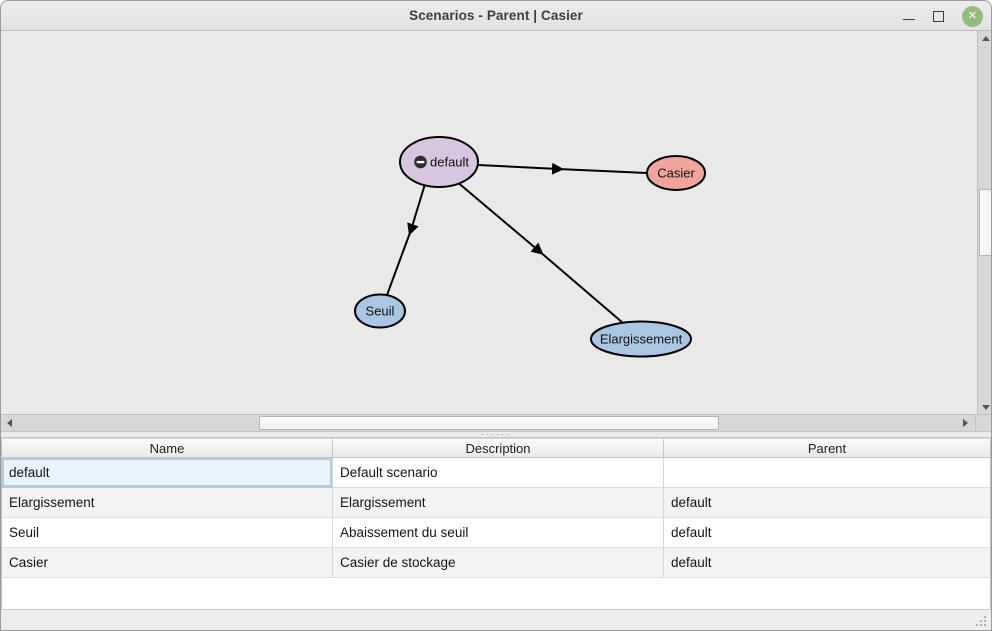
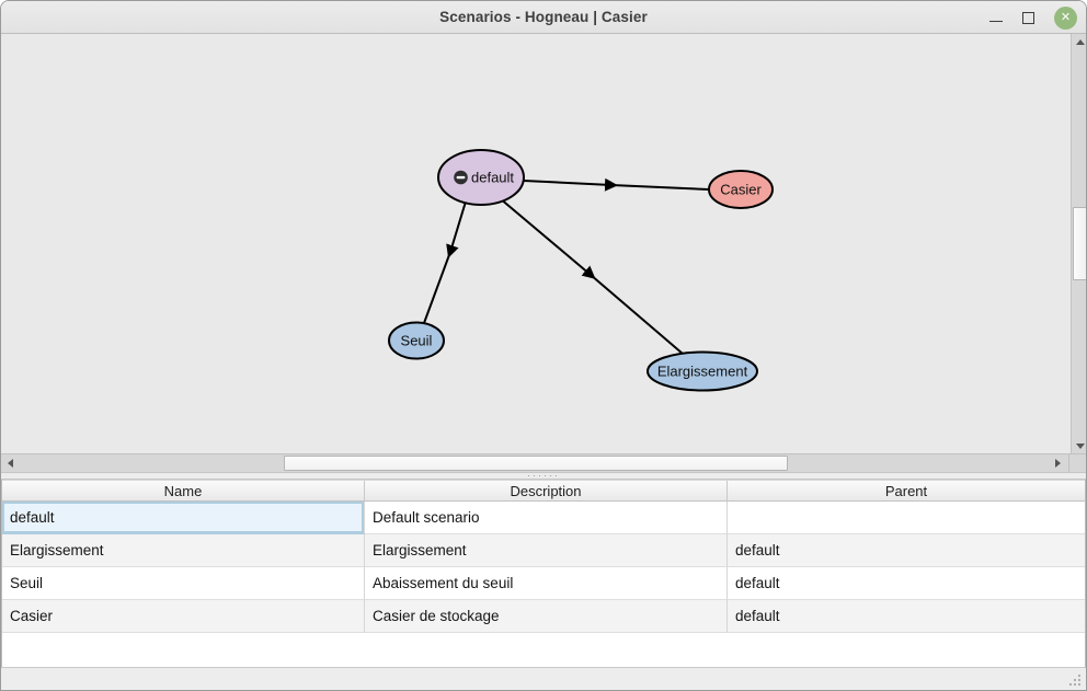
- Scenarios - Parent | Casier
+ Scenarios - Hogneau | Casier
  ✕
  default
  Casier
  Seuil
  Elargissement
  ······
  Name
  Description
  Parent
  default
  Default scenario
  Elargissement
  Elargissement
  default
  Seuil
  Abaissement du seuil
  default
  Casier
  Casier de stockage
  default
